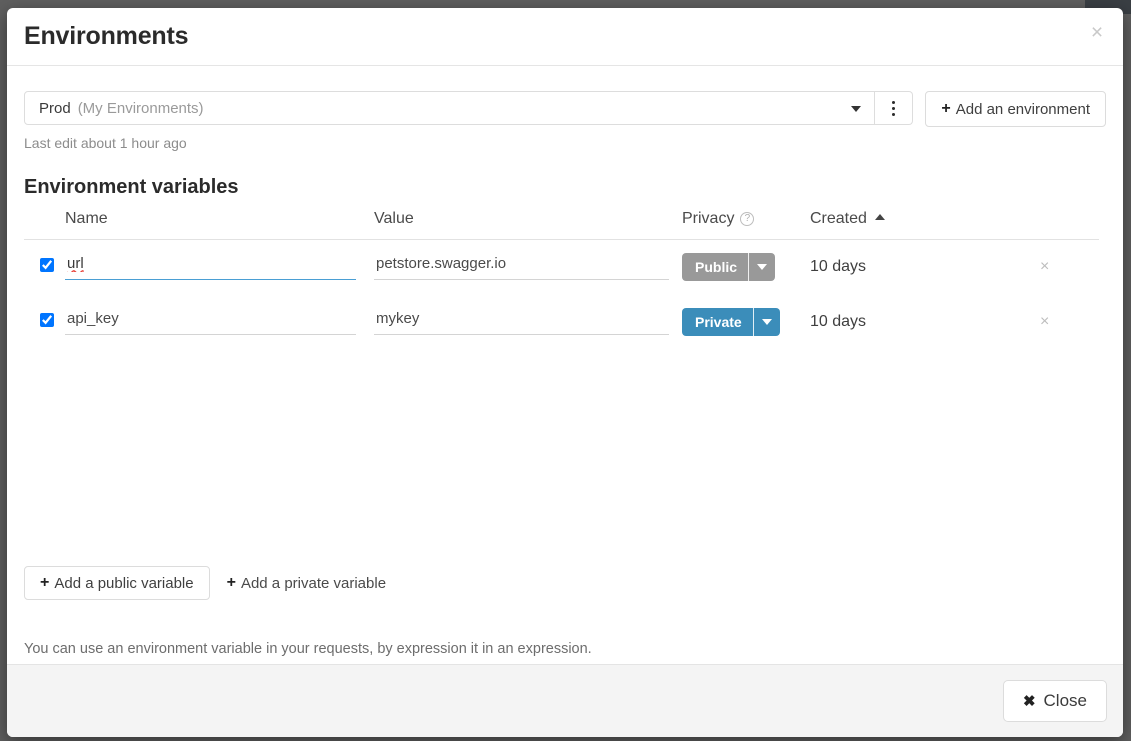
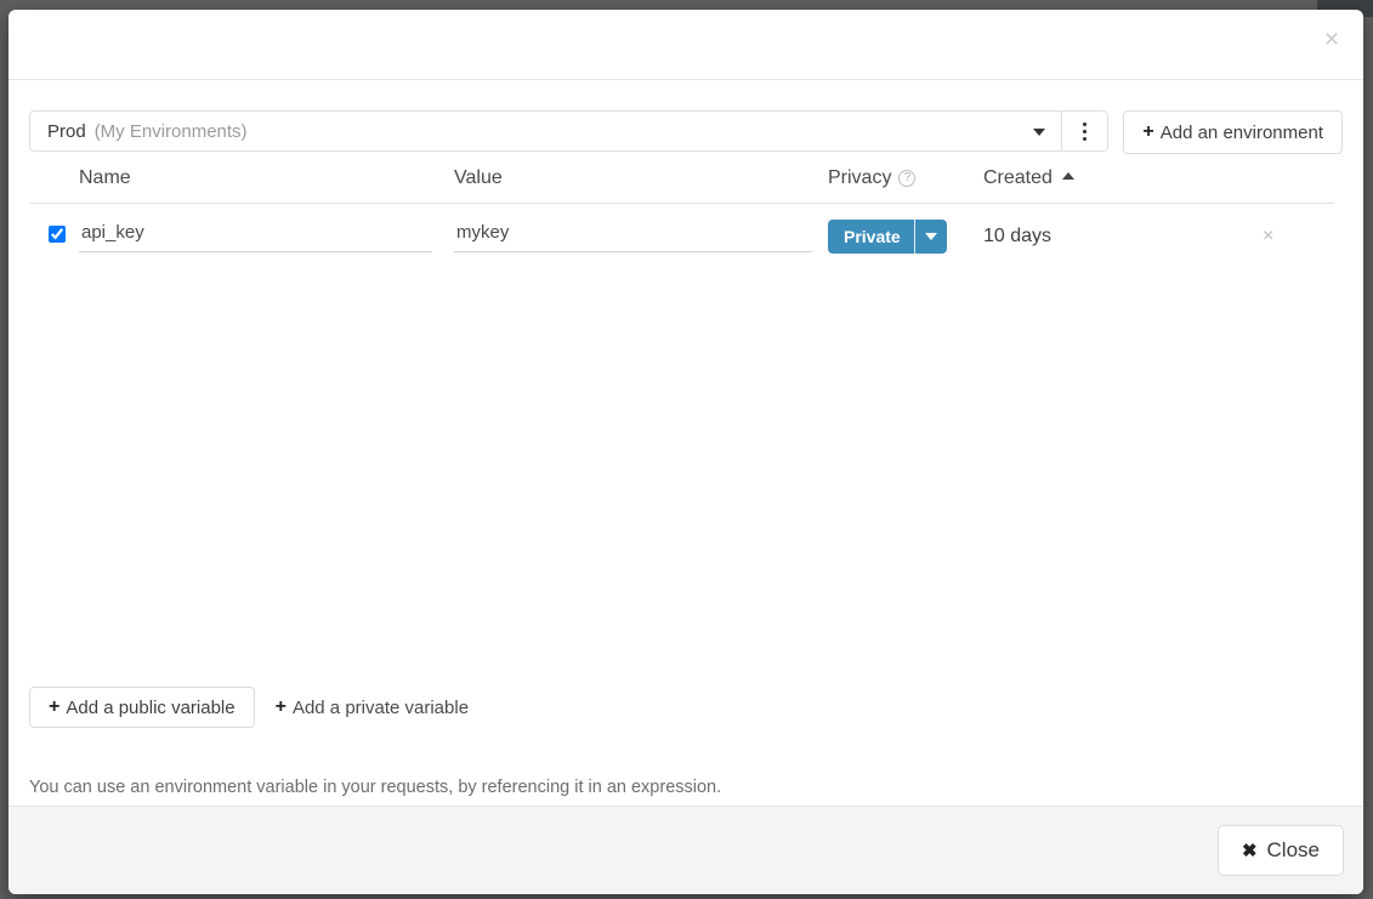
- Environments
  ×
  Prod
  (My Environments)
  +
  Add an environment
- Last edit about 1 hour ago
- Environment variables
  	Name	Value	Privacy ?	Created
- 	url	petstore.swagger.io	Public	10 days	×
  	api_key	mykey	Private	10 days	×
  +
  Add a public variable
  +
  Add a private variable
- You can use an environment variable in your requests, by expression it in an expression.
+ You can use an environment variable in your requests, by referencing it in an expression.
  ✖
  Close
